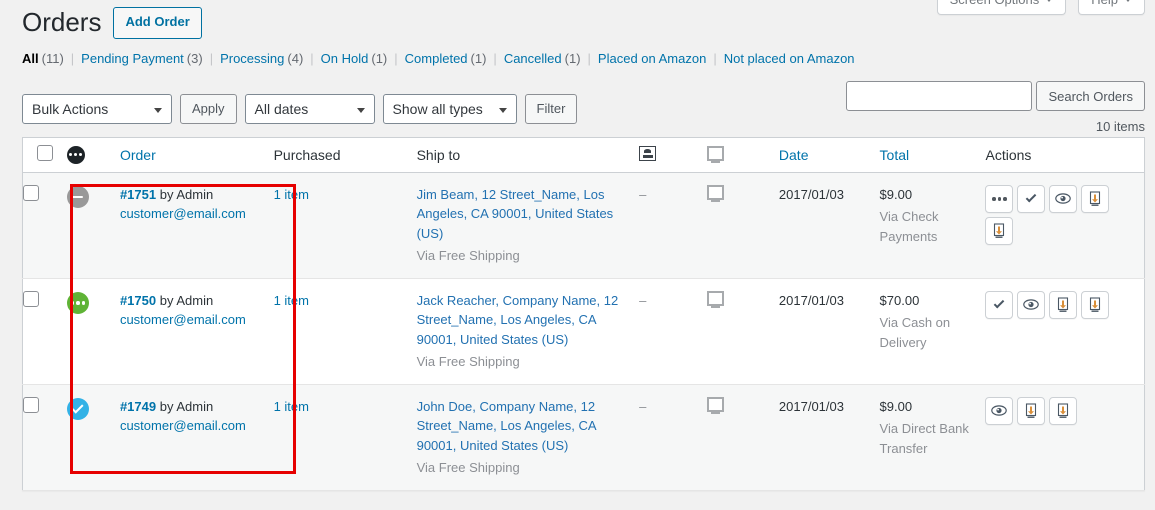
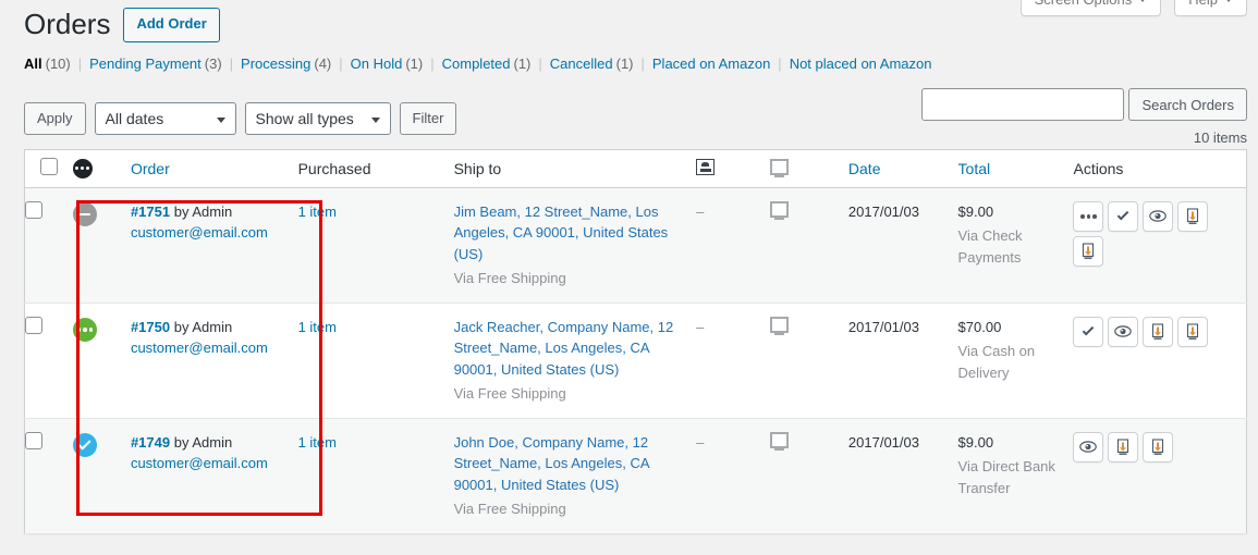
  Orders
  Add Order
  All
- (11)
+ (10)
  |
  Pending Payment
  (3)
  |
  Processing
  (4)
  |
  On Hold
  (1)
  |
  Completed
  (1)
  |
  Cancelled
  (1)
  |
  Placed on Amazon
  |
  Not placed on Amazon
  Search Orders
  10 items
- Bulk Actions
  Apply
  All dates
  Show all types
  Filter
  		Order	Purchased	Ship to			Date	Total	Actions
  		#1751 by Admin customer@email.com	1 item	Jim Beam, 12 Street_Name, Los Angeles, CA 90001, United States (US) Via Free Shipping	–		2017/01/03	$9.00 Via Check Payments
  		#1750 by Admin customer@email.com	1 item	Jack Reacher, Company Name, 12 Street_Name, Los Angeles, CA 90001, United States (US) Via Free Shipping	–		2017/01/03	$70.00 Via Cash on Delivery
  		#1749 by Admin customer@email.com	1 item	John Doe, Company Name, 12 Street_Name, Los Angeles, CA 90001, United States (US) Via Free Shipping	–		2017/01/03	$9.00 Via Direct Bank Transfer
